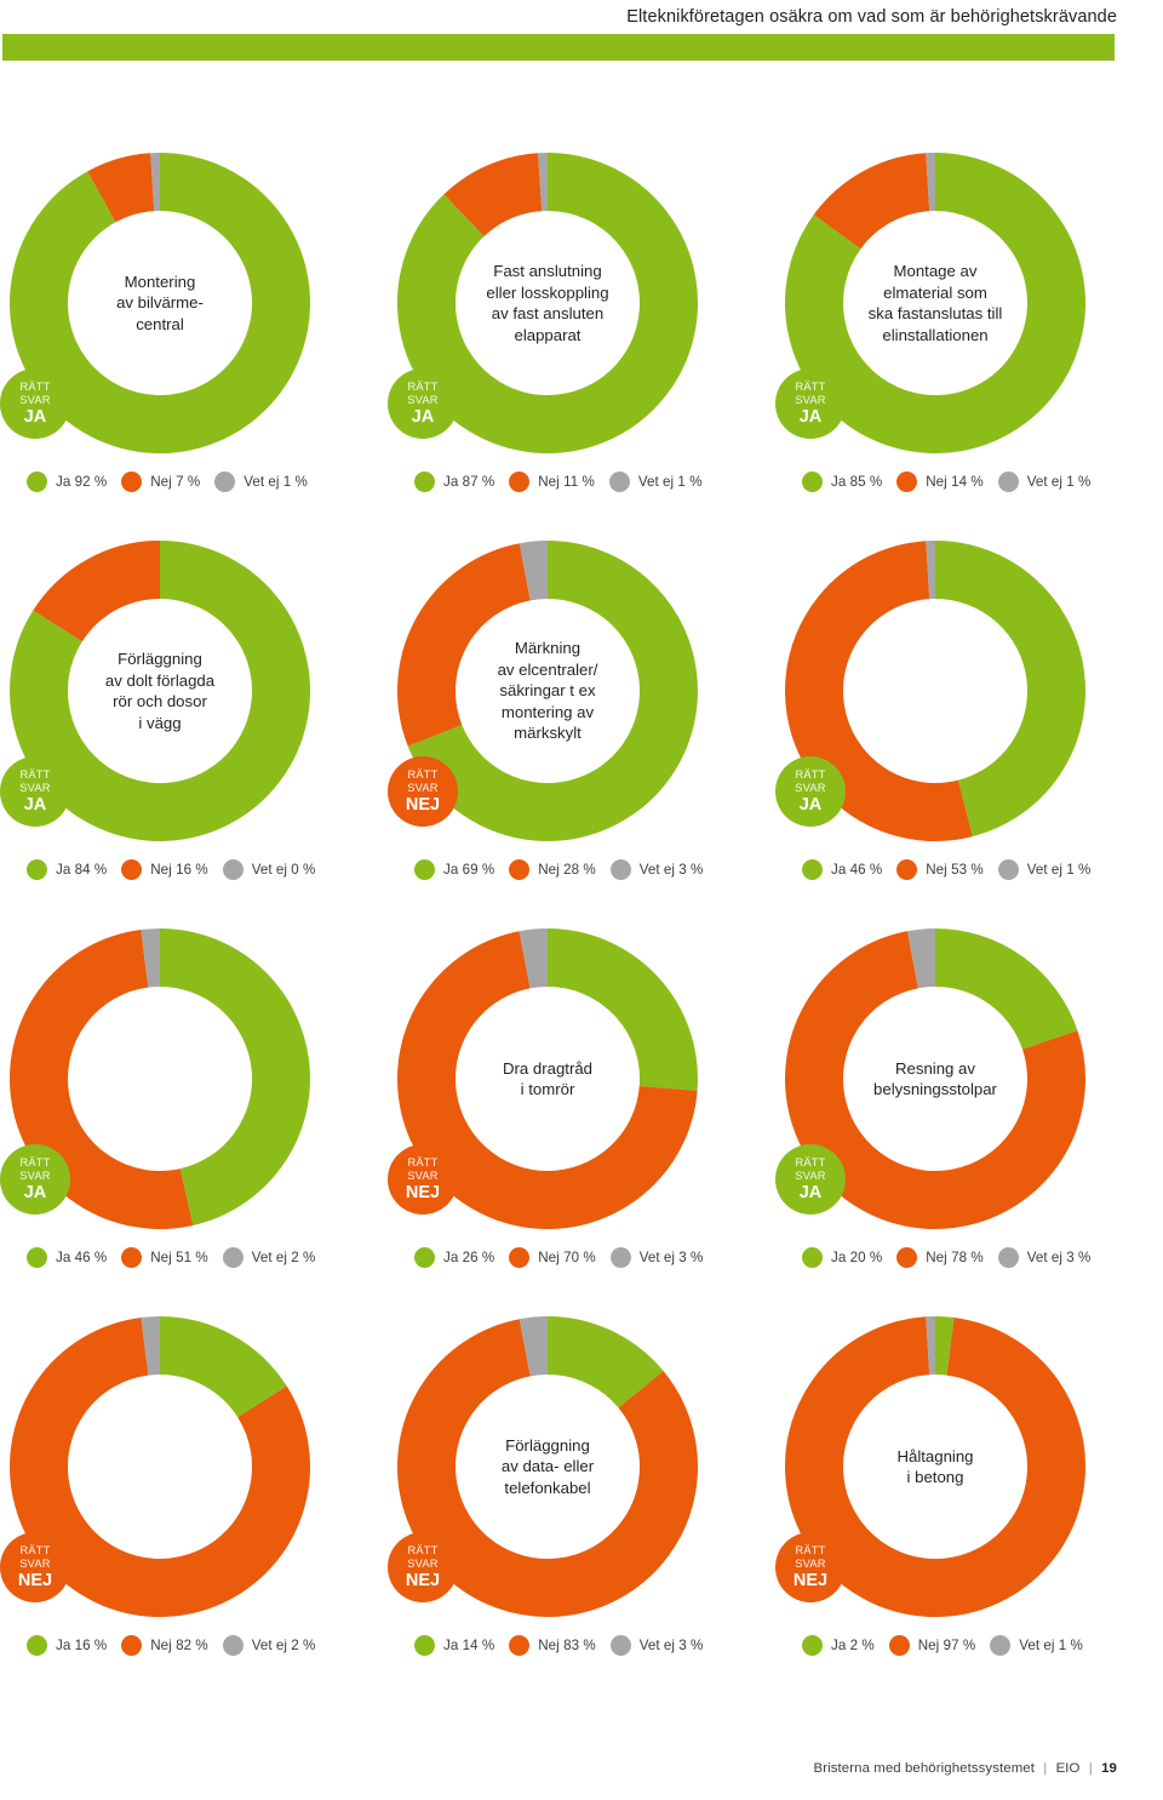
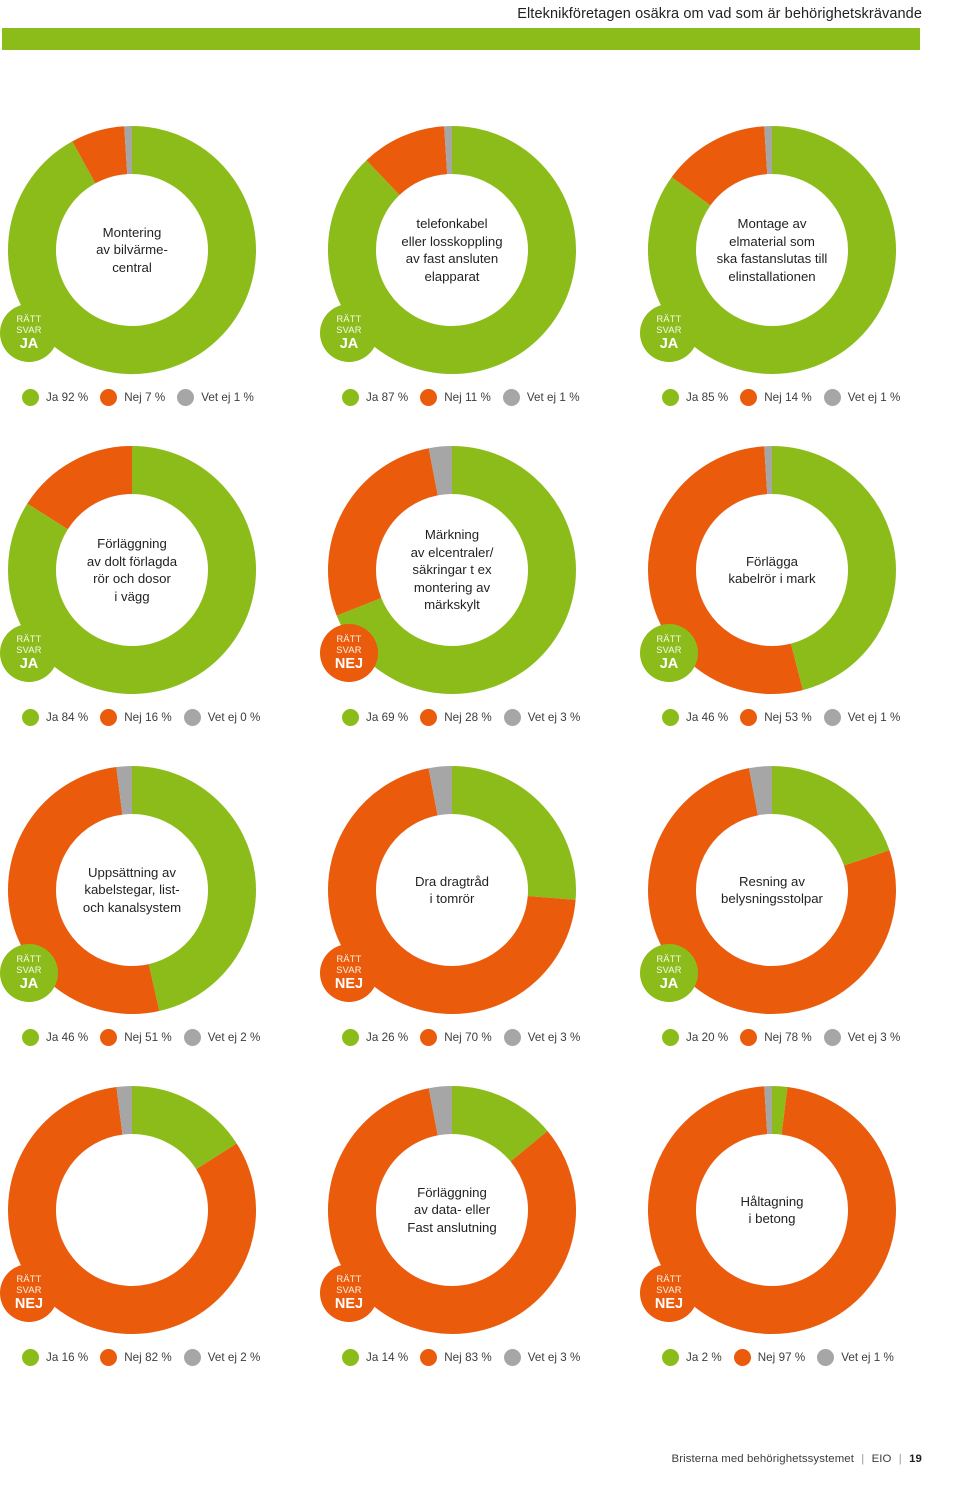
  Elteknikföretagen osäkra om vad som är behörighetskrävande
  Montering
  av bilvärme-
  central
  RÄTT
  SVAR
  JA
  Ja 92 %
  Nej 7 %
  Vet ej 1 %
- Fast anslutning
+ telefonkabel
  eller losskoppling
  av fast ansluten
  elapparat
  RÄTT
  SVAR
  JA
  Ja 87 %
  Nej 11 %
  Vet ej 1 %
  Montage av
  elmaterial som
  ska fastanslutas till
  elinstallationen
  RÄTT
  SVAR
  JA
  Ja 85 %
  Nej 14 %
  Vet ej 1 %
  Förläggning
  av dolt förlagda
  rör och dosor
  i vägg
  RÄTT
  SVAR
  JA
  Ja 84 %
  Nej 16 %
  Vet ej 0 %
  Märkning
  av elcentraler/
  säkringar t ex
  montering av
  märkskylt
  RÄTT
  SVAR
  NEJ
  Ja 69 %
  Nej 28 %
  Vet ej 3 %
+ Förlägga
+ kabelrör i mark
  RÄTT
  SVAR
  JA
  Ja 46 %
  Nej 53 %
  Vet ej 1 %
+ Uppsättning av
+ kabelstegar, list-
+ och kanalsystem
  RÄTT
  SVAR
  JA
  Ja 46 %
  Nej 51 %
  Vet ej 2 %
  Dra dragtråd
  i tomrör
  RÄTT
  SVAR
  NEJ
  Ja 26 %
  Nej 70 %
  Vet ej 3 %
  Resning av
  belysningsstolpar
  RÄTT
  SVAR
  JA
  Ja 20 %
  Nej 78 %
  Vet ej 3 %
  RÄTT
  SVAR
  NEJ
  Ja 16 %
  Nej 82 %
  Vet ej 2 %
  Förläggning
  av data- eller
- telefonkabel
+ Fast anslutning
  RÄTT
  SVAR
  NEJ
  Ja 14 %
  Nej 83 %
  Vet ej 3 %
  Håltagning
  i betong
  RÄTT
  SVAR
  NEJ
  Ja 2 %
  Nej 97 %
  Vet ej 1 %
  Bristerna med behörighetssystemet | EIO | 19
